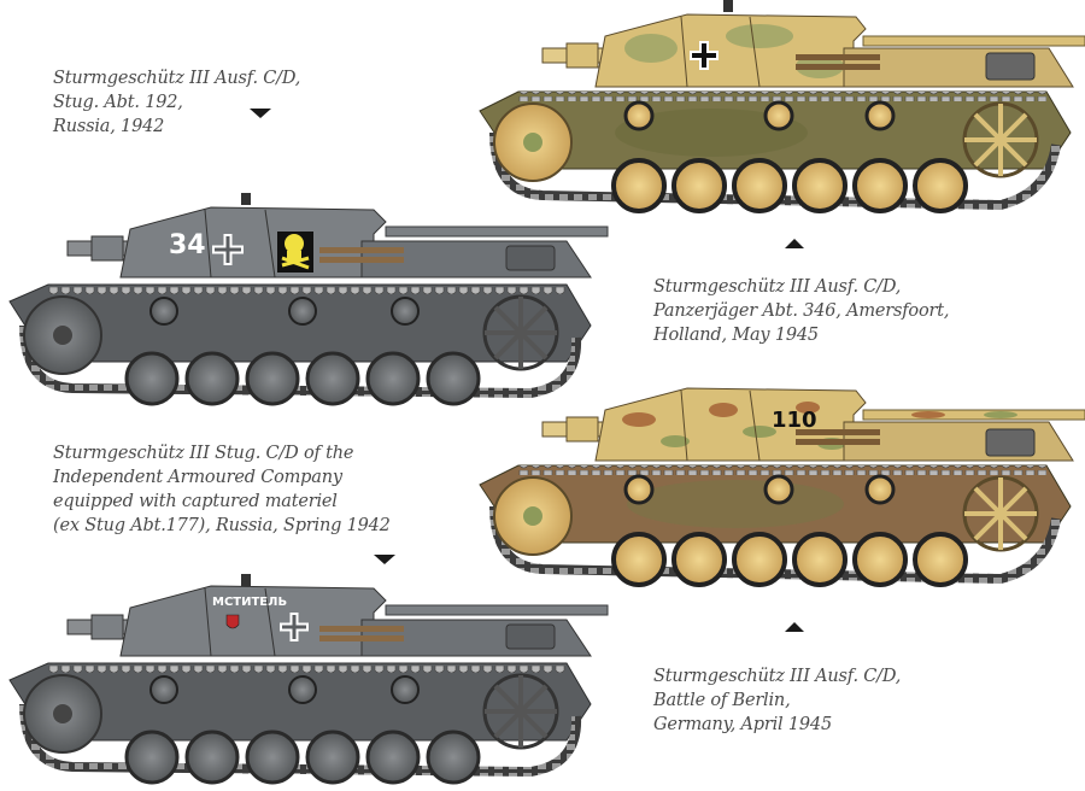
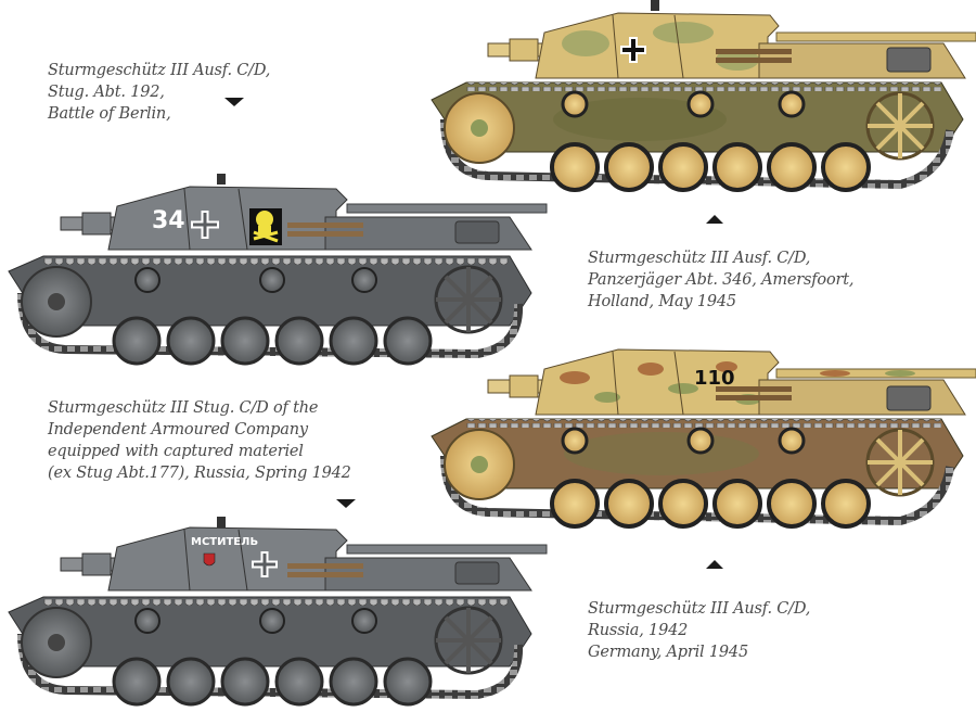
  Sturmgeschütz III Ausf. C/D,
  Stug. Abt. 192,
- Russia, 1942
+ Battle of Berlin,
  Sturmgeschütz III Ausf. C/D,
  Panzerjäger Abt. 346, Amersfoort,
  Holland, May 1945
  Sturmgeschütz III Stug. C/D of the
  Independent Armoured Company
  equipped with captured materiel
  (ex Stug Abt.177), Russia, Spring 1942
  Sturmgeschütz III Ausf. C/D,
- Battle of Berlin,
+ Russia, 1942
  Germany, April 1945
  34
  110
  МСТИТЕЛЬ
